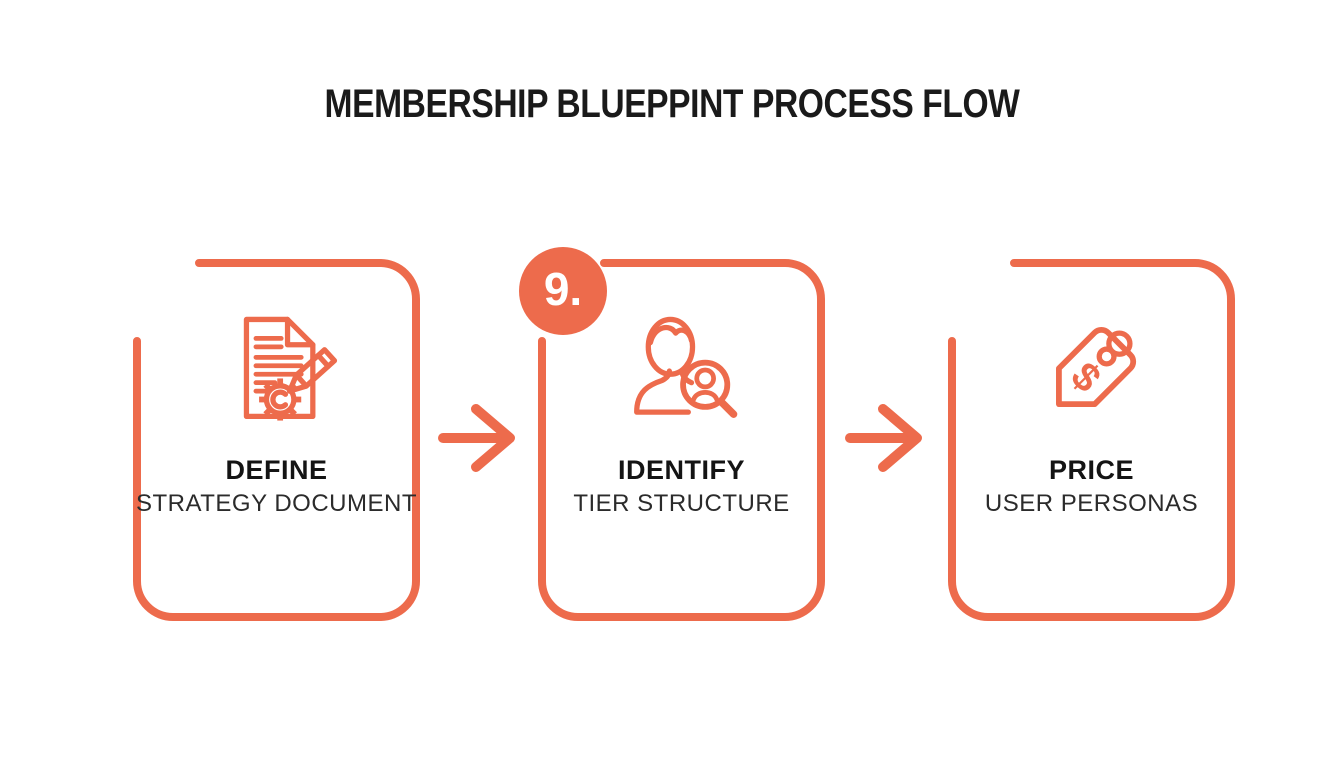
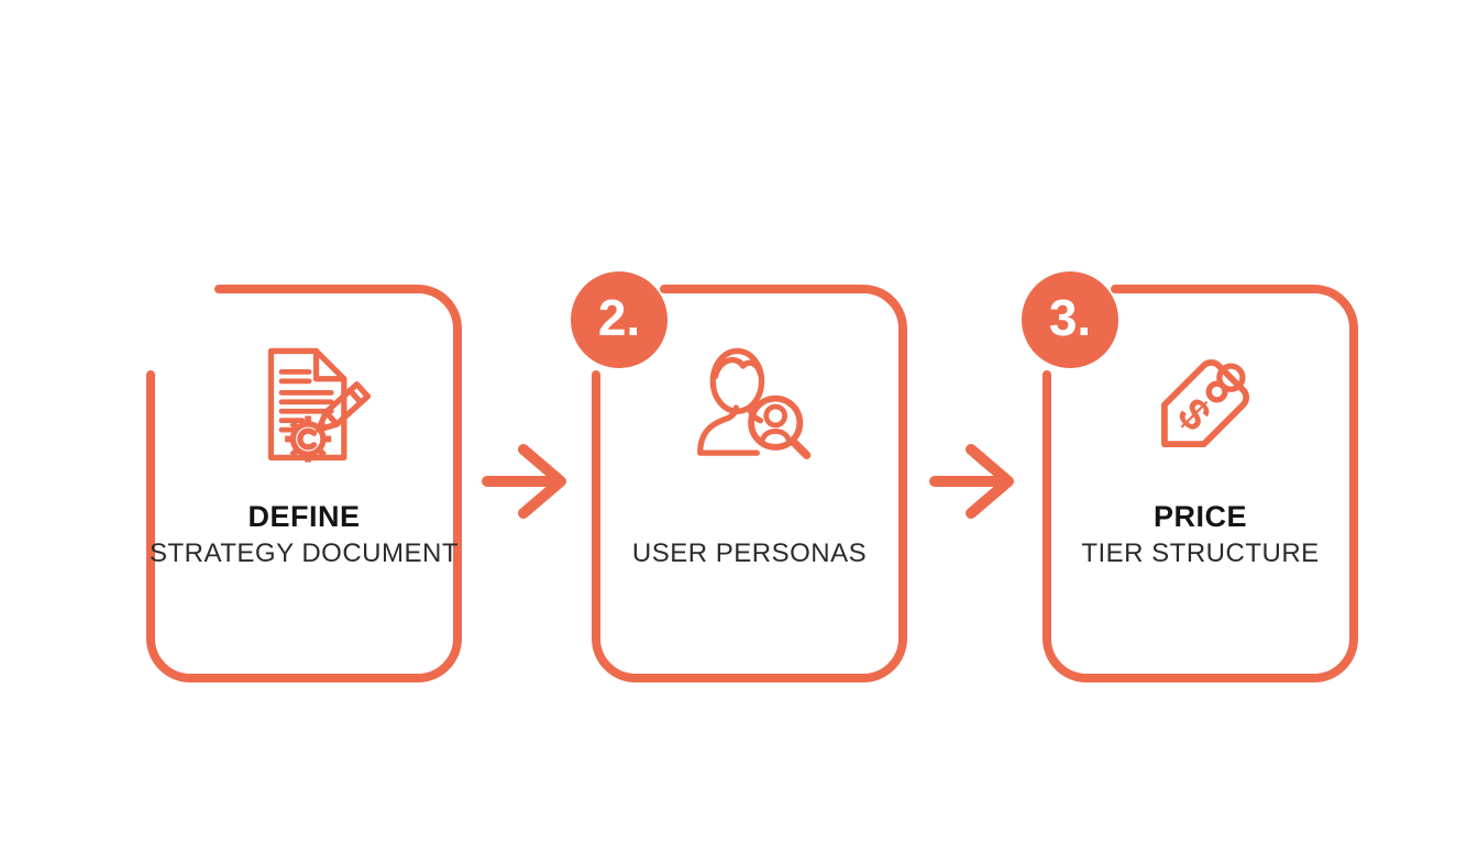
- MEMBERSHIP BLUEPPINT PROCESS FLOW
  DEFINE
  STRATEGY DOCUMENT
- 9.
+ 2.
- IDENTIFY
- TIER STRUCTURE
+ USER PERSONAS
+ 3.
  PRICE
- USER PERSONAS
+ TIER STRUCTURE
